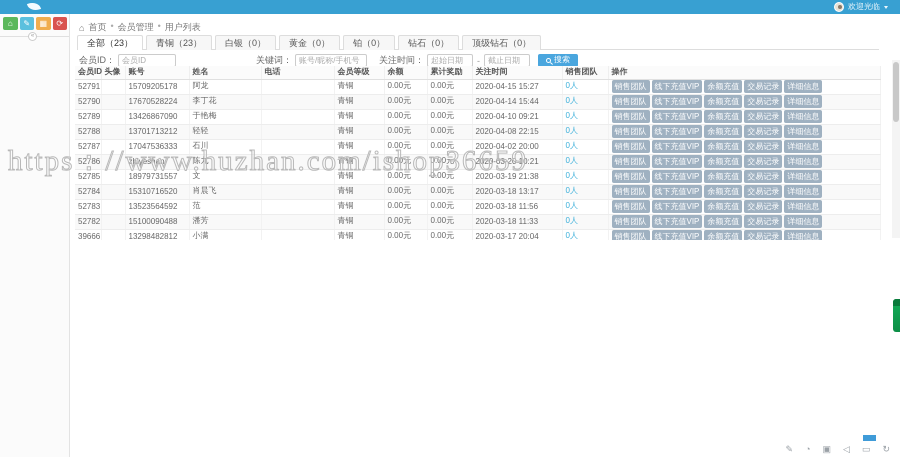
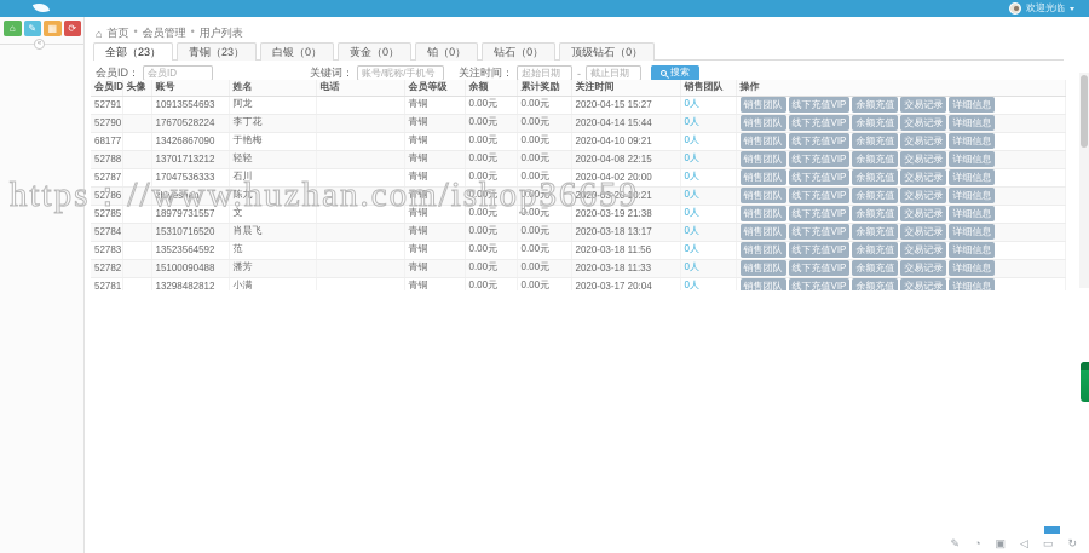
  欢迎光临
  ⌂
  ✎
  ▦
  ⟳
  ⌂
  首页
  •
  会员管理
  •
  用户列表
  全部（23）
  青铜（23）
  白银（0）
  黄金（0）
  铂（0）
  钻石（0）
  顶级钻石（0）
  会员ID：
  会员ID
  关键词：
  账号/昵称/手机号
  关注时间：
  起始日期
  -
  截止日期
  搜索
  会员ID	头像	账号	姓名	电话	会员等级	余额	累计奖励	关注时间	销售团队	操作
- 52791		15709205178	阿龙		青铜	0.00元	0.00元	2020-04-15 15:27	0人	销售团队 线下充值VIP 余额充值 交易记录 详细信息
+ 52791		10913554693	阿龙		青铜	0.00元	0.00元	2020-04-15 15:27	0人	销售团队 线下充值VIP 余额充值 交易记录 详细信息
  52790		17670528224	李丁花		青铜	0.00元	0.00元	2020-04-14 15:44	0人	销售团队 线下充值VIP 余额充值 交易记录 详细信息
- 52789		13426867090	于艳梅		青铜	0.00元	0.00元	2020-04-10 09:21	0人	销售团队 线下充值VIP 余额充值 交易记录 详细信息
+ 68177		13426867090	于艳梅		青铜	0.00元	0.00元	2020-04-10 09:21	0人	销售团队 线下充值VIP 余额充值 交易记录 详细信息
  52788		13701713212	轻轻		青铜	0.00元	0.00元	2020-04-08 22:15	0人	销售团队 线下充值VIP 余额充值 交易记录 详细信息
  52787		17047536333	石川		青铜	0.00元	0.00元	2020-04-02 20:00	0人	销售团队 线下充值VIP 余额充值 交易记录 详细信息
  52786		zhiyeshan	陈九		青铜	0.00元	0.00元	2020-03-20 10:21	0人	销售团队 线下充值VIP 余额充值 交易记录 详细信息
  52785		18979731557	文		青铜	0.00元	0.00元	2020-03-19 21:38	0人	销售团队 线下充值VIP 余额充值 交易记录 详细信息
  52784		15310716520	肖晨飞		青铜	0.00元	0.00元	2020-03-18 13:17	0人	销售团队 线下充值VIP 余额充值 交易记录 详细信息
  52783		13523564592	范		青铜	0.00元	0.00元	2020-03-18 11:56	0人	销售团队 线下充值VIP 余额充值 交易记录 详细信息
  52782		15100090488	潘芳		青铜	0.00元	0.00元	2020-03-18 11:33	0人	销售团队 线下充值VIP 余额充值 交易记录 详细信息
- 39666		13298482812	小满		青铜	0.00元	0.00元	2020-03-17 20:04	0人	销售团队 线下充值VIP 余额充值 交易记录 详细信息
+ 52781		13298482812	小满		青铜	0.00元	0.00元	2020-03-17 20:04	0人	销售团队 线下充值VIP 余额充值 交易记录 详细信息
  https：//www.huzhan.com/ishop36659
  ✎
  ◔
  ▣
  ◁
  ▭
  ↻
